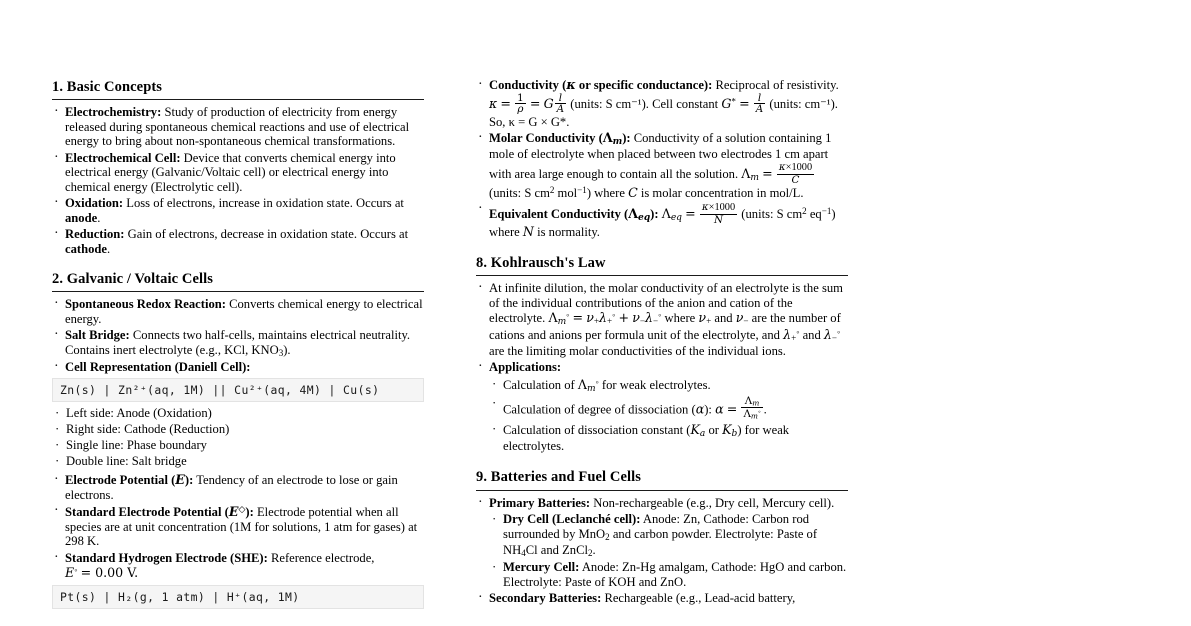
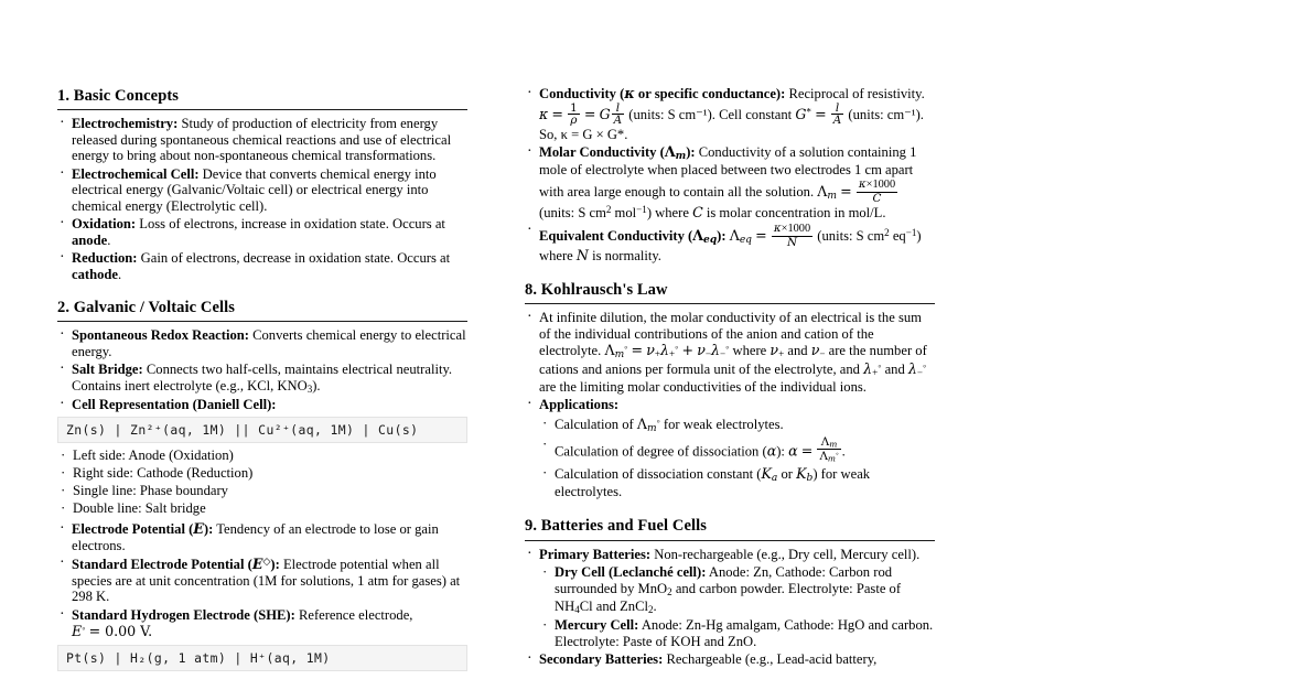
  1. Basic Concepts
  Electrochemistry: Study of production of electricity from energy released during spontaneous chemical reactions and use of electrical energy to bring about non-spontaneous chemical transformations.
  Electrochemical Cell: Device that converts chemical energy into electrical energy (Galvanic/Voltaic cell) or electrical energy into chemical energy (Electrolytic cell).
  Oxidation: Loss of electrons, increase in oxidation state. Occurs at anode.
  Reduction: Gain of electrons, decrease in oxidation state. Occurs at cathode.
  2. Galvanic / Voltaic Cells
  Spontaneous Redox Reaction: Converts chemical energy to electrical energy.
  Salt Bridge: Connects two half-cells, maintains electrical neutrality. Contains inert electrolyte (e.g., KCl, KNO3).
  Cell Representation (Daniell Cell):
- Zn(s) | Zn²⁺(aq, 1M) || Cu²⁺(aq, 4M) | Cu(s)
+ Zn(s) | Zn²⁺(aq, 1M) || Cu²⁺(aq, 1M) | Cu(s)
  Left side: Anode (Oxidation)
  Right side: Cathode (Reduction)
  Single line: Phase boundary
  Double line: Salt bridge
  Electrode Potential (E): Tendency of an electrode to lose or gain electrons.
  Standard Electrode Potential (E◇): Electrode potential when all species are at unit concentration (1M for solutions, 1 atm for gases) at 298 K.
  Standard Hydrogen Electrode (SHE): Reference electrode,
  E◦ = 0.00 V.
  Pt(s) | H₂(g, 1 atm) | H⁺(aq, 1M)
  Conductivity (κ or specific conductance): Reciprocal of resistivity. κ =
  1
  ρ
  = G
  l
  A
  (units: S cm⁻¹). Cell constant G* =
  l
  A
  (units: cm⁻¹). So, κ = G × G*.
  Molar Conductivity (Λm): Conductivity of a solution containing 1 mole of electrolyte when placed between two electrodes 1 cm apart with area large enough to contain all the solution. Λm =
  κ×1000
  C
  (units: S cm2 mol−1) where C is molar concentration in mol/L.
  Equivalent Conductivity (Λeq): Λeq =
  κ×1000
  N
  (units: S cm2 eq−1) where N is normality.
  8. Kohlrausch's Law
- At infinite dilution, the molar conductivity of an electrolyte is the sum of the individual contributions of the anion and cation of the electrolyte. Λm◦ = ν+λ+◦ + ν−λ−◦ where ν+ and ν− are the number of cations and anions per formula unit of the electrolyte, and λ+◦ and λ−◦ are the limiting molar conductivities of the individual ions.
+ At infinite dilution, the molar conductivity of an electrical is the sum of the individual contributions of the anion and cation of the electrolyte. Λm◦ = ν+λ+◦ + ν−λ−◦ where ν+ and ν− are the number of cations and anions per formula unit of the electrolyte, and λ+◦ and λ−◦ are the limiting molar conductivities of the individual ions.
  Applications:
  Calculation of Λm◦ for weak electrolytes.
  Calculation of degree of dissociation (α): α =
  Λm
  Λm◦
  .
  Calculation of dissociation constant (Ka or Kb) for weak electrolytes.
  9. Batteries and Fuel Cells
  Primary Batteries: Non-rechargeable (e.g., Dry cell, Mercury cell).
  Dry Cell (Leclanché cell): Anode: Zn, Cathode: Carbon rod surrounded by MnO2 and carbon powder. Electrolyte: Paste of NH4Cl and ZnCl2.
  Mercury Cell: Anode: Zn-Hg amalgam, Cathode: HgO and carbon. Electrolyte: Paste of KOH and ZnO.
  Secondary Batteries: Rechargeable (e.g., Lead-acid battery,
